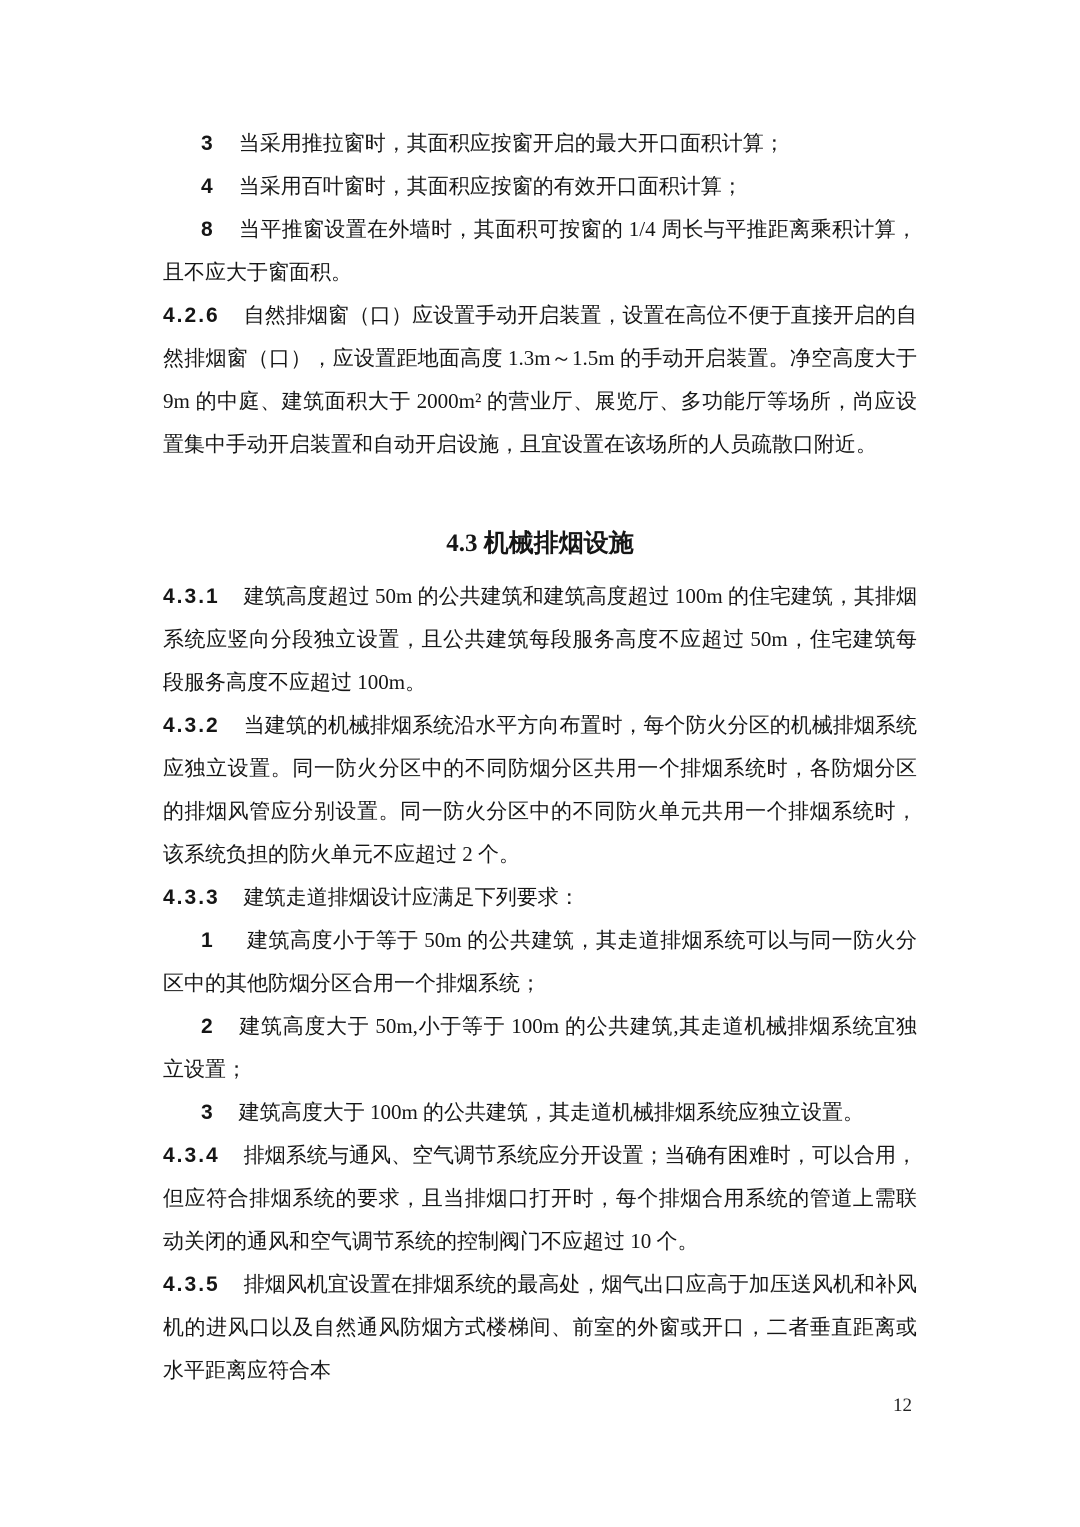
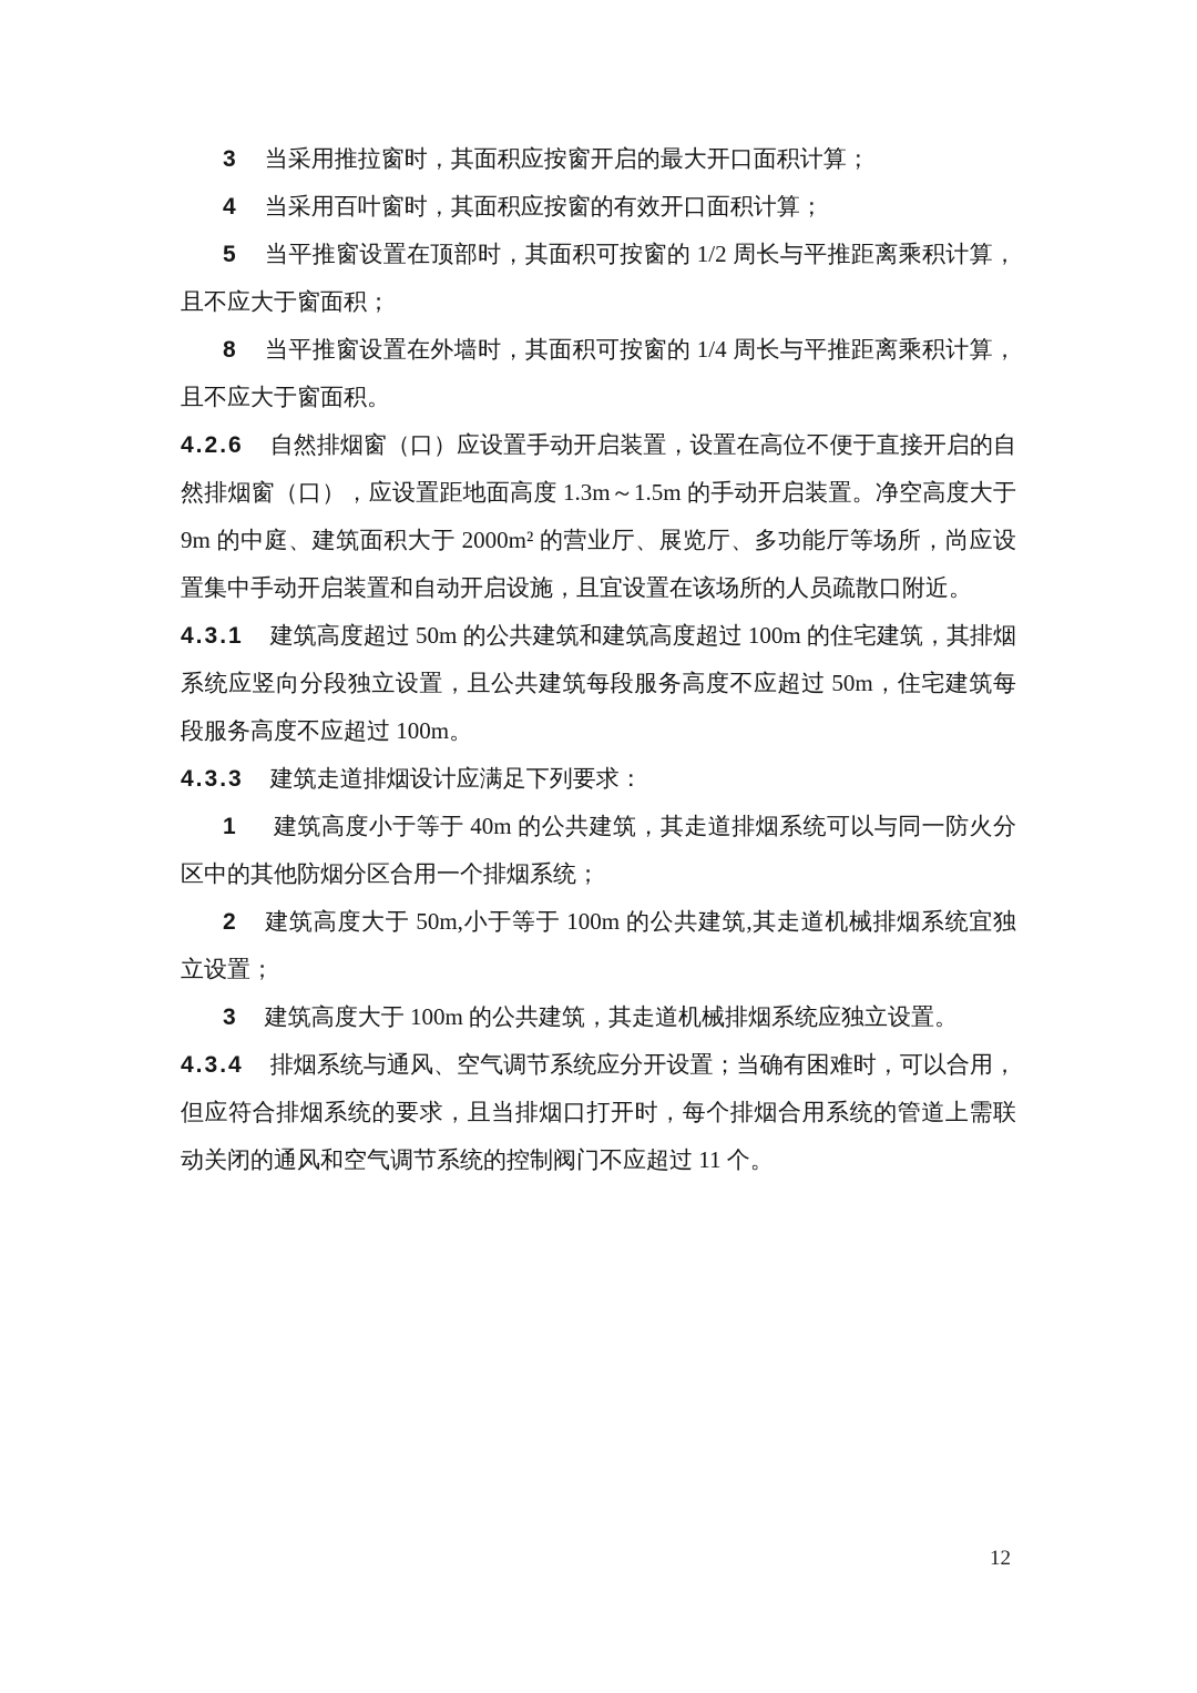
  3 当采用推拉窗时，其面积应按窗开启的最大开口面积计算；
  4 当采用百叶窗时，其面积应按窗的有效开口面积计算；
+ 5 当平推窗设置在顶部时，其面积可按窗的 1/2 周长与平推距离乘积计算，且不应大于窗面积；
  8 当平推窗设置在外墙时，其面积可按窗的 1/4 周长与平推距离乘积计算，且不应大于窗面积。
  4.2.6 自然排烟窗（口）应设置手动开启装置，设置在高位不便于直接开启的自然排烟窗（口），应设置距地面高度 1.3m～1.5m 的手动开启装置。净空高度大于 9m 的中庭、建筑面积大于 2000m² 的营业厅、展览厅、多功能厅等场所，尚应设置集中手动开启装置和自动开启设施，且宜设置在该场所的人员疏散口附近。
- 4.3 机械排烟设施
  4.3.1 建筑高度超过 50m 的公共建筑和建筑高度超过 100m 的住宅建筑，其排烟系统应竖向分段独立设置，且公共建筑每段服务高度不应超过 50m，住宅建筑每段服务高度不应超过 100m。
- 4.3.2 当建筑的机械排烟系统沿水平方向布置时，每个防火分区的机械排烟系统应独立设置。同一防火分区中的不同防烟分区共用一个排烟系统时，各防烟分区的排烟风管应分别设置。同一防火分区中的不同防火单元共用一个排烟系统时，该系统负担的防火单元不应超过 2 个。
  4.3.3 建筑走道排烟设计应满足下列要求：
- 1 建筑高度小于等于 50m 的公共建筑，其走道排烟系统可以与同一防火分区中的其他防烟分区合用一个排烟系统；
+ 1 建筑高度小于等于 40m 的公共建筑，其走道排烟系统可以与同一防火分区中的其他防烟分区合用一个排烟系统；
  2 建筑高度大于 50m,小于等于 100m 的公共建筑,其走道机械排烟系统宜独立设置；
  3 建筑高度大于 100m 的公共建筑，其走道机械排烟系统应独立设置。
- 4.3.4 排烟系统与通风、空气调节系统应分开设置；当确有困难时，可以合用，但应符合排烟系统的要求，且当排烟口打开时，每个排烟合用系统的管道上需联动关闭的通风和空气调节系统的控制阀门不应超过 10 个。
+ 4.3.4 排烟系统与通风、空气调节系统应分开设置；当确有困难时，可以合用，但应符合排烟系统的要求，且当排烟口打开时，每个排烟合用系统的管道上需联动关闭的通风和空气调节系统的控制阀门不应超过 11 个。
- 4.3.5 排烟风机宜设置在排烟系统的最高处，烟气出口应高于加压送风机和补风机的进风口以及自然通风防烟方式楼梯间、前室的外窗或开口，二者垂直距离或水平距离应符合本
  12
